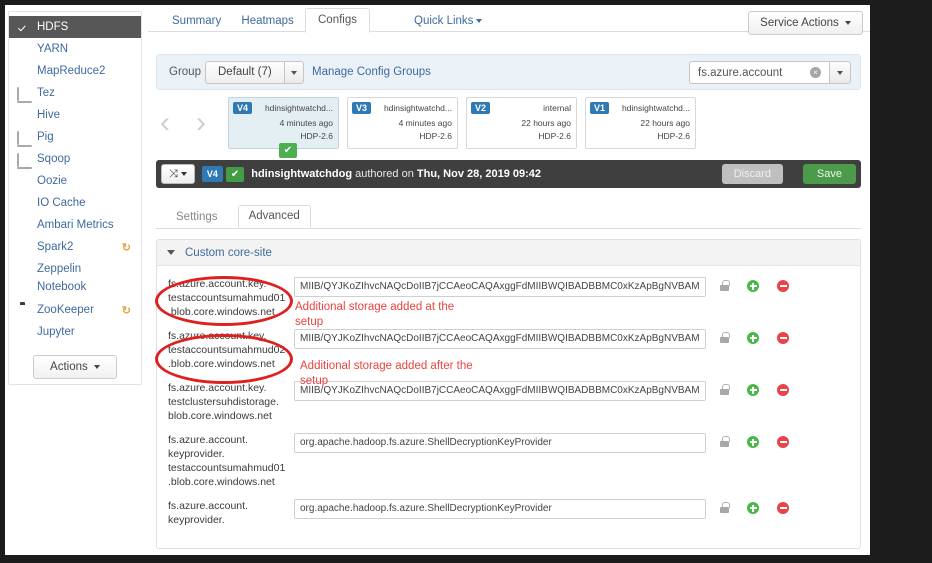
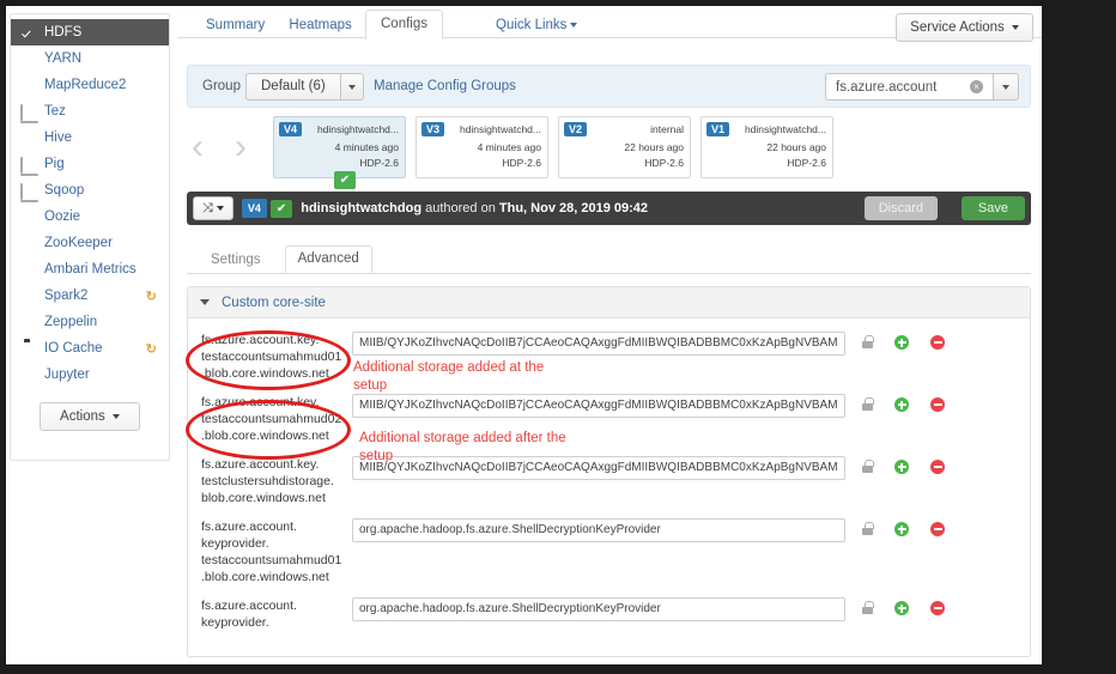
  HDFS
  YARN
  MapReduce2
  Tez
  Hive
  Pig
  Sqoop
  Oozie
- IO Cache
+ ZooKeeper
  Ambari Metrics
  Spark2
  ↻
  Zeppelin
- Notebook
- ZooKeeper
+ IO Cache
  ↻
  Jupyter
  Actions
  Quick Links
  Service Actions
  Summary
  Heatmaps
  Configs
  Group
- Default (7)
+ Default (6)
  Manage Config Groups
  fs.azure.account
  ×
  ‹
  ›
  V4
  hdinsightwatchd...
  4 minutes ago
  HDP-2.6
  ✔
  V3
  hdinsightwatchd...
  4 minutes ago
  HDP-2.6
  V2
  internal
  22 hours ago
  HDP-2.6
  V1
  hdinsightwatchd...
  22 hours ago
  HDP-2.6
  ⤨
  V4
  ✔
  hdinsightwatchdog authored on Thu, Nov 28, 2019 09:42
  Discard
  Save
  Settings
  Advanced
  Custom core-site
  fs.azure.account.key.
  testaccountsumahmud01
  .blob.core.windows.net
  MIIB/QYJKoZIhvcNAQcDoIIB7jCCAeoCAQAxggFdMIIBWQIBADBBMC0xKzApBgNVBAM
  fs.azure.account.key.
  testaccountsumahmud02
  .blob.core.windows.net
  MIIB/QYJKoZIhvcNAQcDoIIB7jCCAeoCAQAxggFdMIIBWQIBADBBMC0xKzApBgNVBAM
  fs.azure.account.key.
  testclustersuhdistorage.
  blob.core.windows.net
  MIIB/QYJKoZIhvcNAQcDoIIB7jCCAeoCAQAxggFdMIIBWQIBADBBMC0xKzApBgNVBAM
  fs.azure.account.
  keyprovider.
  testaccountsumahmud01
  .blob.core.windows.net
  org.apache.hadoop.fs.azure.ShellDecryptionKeyProvider
  fs.azure.account.
  keyprovider.
  org.apache.hadoop.fs.azure.ShellDecryptionKeyProvider
  Additional storage added at the
  setup
  Additional storage added after the
  setup
